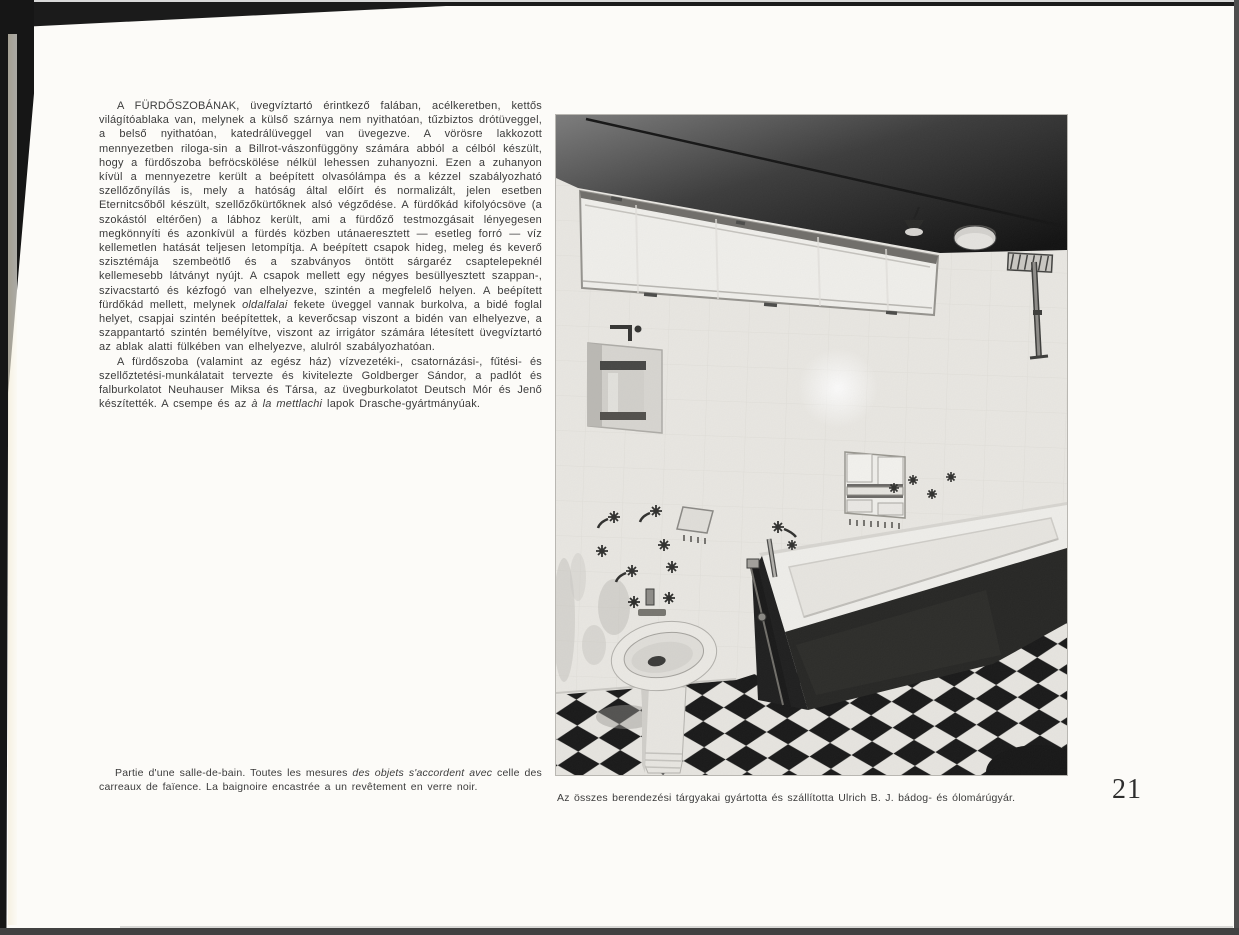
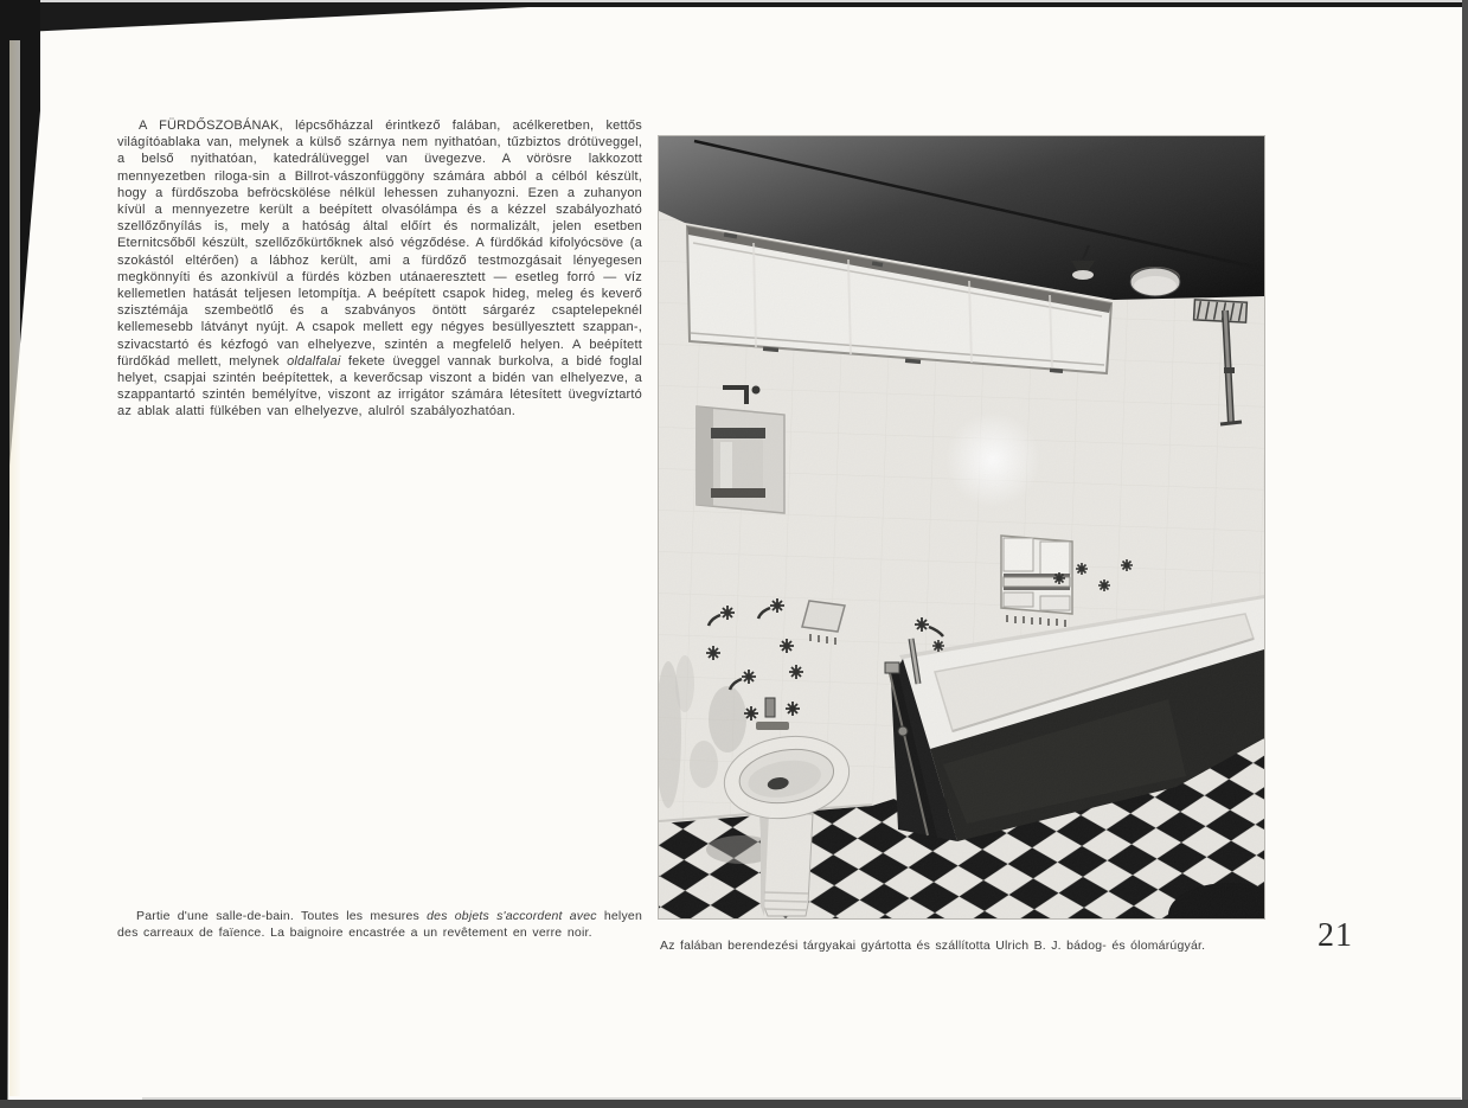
- A FÜRDŐSZOBÁNAK, üvegvíztartó érintkező falában, acélkeretben, kettős világítóablaka van, melynek a külső szárnya nem nyithatóan, tűzbiztos drótüveggel, a belső nyithatóan, katedrálüveggel van üvegezve. A vörösre lakkozott mennyezetben riloga-sin a Billrot-vászonfüggöny számára abból a célból készült, hogy a fürdőszoba befröcskölése nélkül lehessen zuhanyozni. Ezen a zuhanyon kívül a mennyezetre került a beépített olvasólámpa és a kézzel szabályozható szellőzőnyílás is, mely a hatóság által előírt és normalizált, jelen esetben Eternitcsőből készült, szellőzőkürtőknek alsó végződése. A fürdőkád kifolyócsöve (a szokástól eltérően) a lábhoz került, ami a fürdőző testmozgásait lényegesen megkönnyíti és azonkívül a fürdés közben utánaeresztett — esetleg forró — víz kellemetlen hatását teljesen letompítja. A beépített csapok hideg, meleg és keverő szisztémája szembeötlő és a szabványos öntött sárgaréz csaptelepeknél kellemesebb látványt nyújt. A csapok mellett egy négyes besüllyesztett szappan-, szivacstartó és kézfogó van elhelyezve, szintén a megfelelő helyen. A beépített fürdőkád mellett, melynek oldalfalai fekete üveggel vannak burkolva, a bidé foglal helyet, csapjai szintén beépítettek, a keverőcsap viszont a bidén van elhelyezve, a szappantartó szintén bemélyítve, viszont az irrigátor számára létesített üvegvíztartó az ablak alatti fülkében van elhelyezve, alulról szabályozhatóan.
+ A FÜRDŐSZOBÁNAK, lépcsőházzal érintkező falában, acélkeretben, kettős világítóablaka van, melynek a külső szárnya nem nyithatóan, tűzbiztos drótüveggel, a belső nyithatóan, katedrálüveggel van üvegezve. A vörösre lakkozott mennyezetben riloga-sin a Billrot-vászonfüggöny számára abból a célból készült, hogy a fürdőszoba befröcskölése nélkül lehessen zuhanyozni. Ezen a zuhanyon kívül a mennyezetre került a beépített olvasólámpa és a kézzel szabályozható szellőzőnyílás is, mely a hatóság által előírt és normalizált, jelen esetben Eternitcsőből készült, szellőzőkürtőknek alsó végződése. A fürdőkád kifolyócsöve (a szokástól eltérően) a lábhoz került, ami a fürdőző testmozgásait lényegesen megkönnyíti és azonkívül a fürdés közben utánaeresztett — esetleg forró — víz kellemetlen hatását teljesen letompítja. A beépített csapok hideg, meleg és keverő szisztémája szembeötlő és a szabványos öntött sárgaréz csaptelepeknél kellemesebb látványt nyújt. A csapok mellett egy négyes besüllyesztett szappan-, szivacstartó és kézfogó van elhelyezve, szintén a megfelelő helyen. A beépített fürdőkád mellett, melynek oldalfalai fekete üveggel vannak burkolva, a bidé foglal helyet, csapjai szintén beépítettek, a keverőcsap viszont a bidén van elhelyezve, a szappantartó szintén bemélyítve, viszont az irrigátor számára létesített üvegvíztartó az ablak alatti fülkében van elhelyezve, alulról szabályozhatóan.
- A fürdőszoba (valamint az egész ház) vízvezetéki-, csatornázási-, fűtési- és szellőztetési-munkálatait tervezte és kivitelezte Goldberger Sándor, a padlót és falburkolatot Neuhauser Miksa és Társa, az üvegburkolatot Deutsch Mór és Jenő készítették. A csempe és az à la mettlachi lapok Drasche-gyártmányúak.
- Partie d'une salle-de-bain. Toutes les mesures des objets s'accordent avec celle des carreaux de faïence. La baignoire encastrée a un revêtement en verre noir.
+ Partie d'une salle-de-bain. Toutes les mesures des objets s'accordent avec helyen des carreaux de faïence. La baignoire encastrée a un revêtement en verre noir.
- Az összes berendezési tárgyakai gyártotta és szállította Ulrich B. J. bádog- és ólomárúgyár.
+ Az falában berendezési tárgyakai gyártotta és szállította Ulrich B. J. bádog- és ólomárúgyár.
  21
